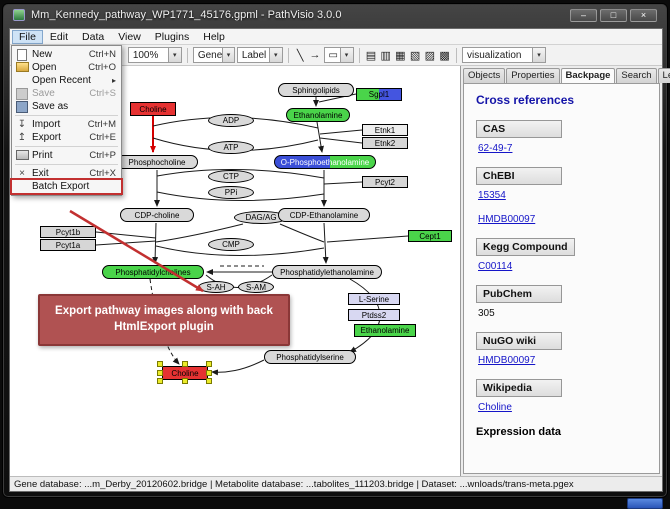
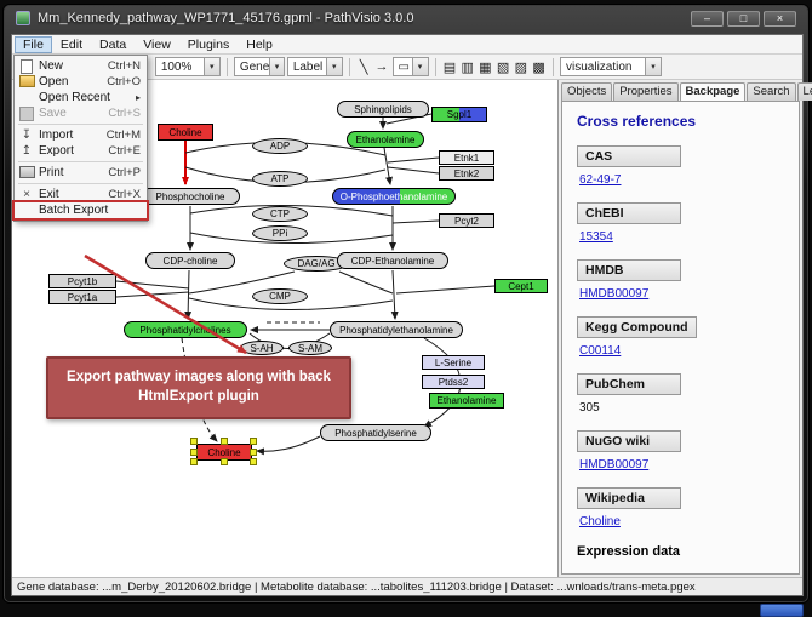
  Mm_Kennedy_pathway_WP1771_45176.gpml - PathVisio 3.0.0
  –
  □
  ×
  File
  Edit
  Data
  View
  Plugins
  Help
  100%
  Gene
  Label
  ╲
  →
  ▭
  ▤
  ▥
  ▦
  ▧
  ▨
  ▩
  visualization
  Export pathway images along with back
  HtmlExport plugin
  Sphingolipids
  Sgpl1
  Choline
  Ethanolamine
  ADP
  Etnk1
  Etnk2
  ATP
  Phosphocholine
  O-Phosphoethanolamine
  CTP
  Pcyt2
  PPi
  CDP-choline
  DAG/AG
  CDP-Ethanolamine
  Cept1
  CMP
  Pcyt1b
  Pcyt1a
  Phosphatidylchlines
  Phosphatidylethanolamine
  S-AH
  S-AM
  L-Serine
  Ptdss2
  Ethanolamine
  Phosphatidylserine
  Choline
  Objects
  Properties
  Backpage
  Search
  Cross references
  CAS
  62-49-7
  ChEBI
  15354
+ HMDB
  HMDB00097
  Kegg Compound
  C00114
  PubChem
  305
  NuGO wiki
  HMDB00097
  Wikipedia
  Choline
  Expression data
  Gene database: ...m_Derby_20120602.bridge | Metabolite database: ...tabolites_111203.bridge | Dataset: ...wnloads/trans-meta.pgex
  New
  Ctrl+N
  Open
  Ctrl+O
  Open Recent
  ▸
  Save
  Ctrl+S
- Save as
  ↧
  Import
  Ctrl+M
  ↥
  Export
  Ctrl+E
  Print
  Ctrl+P
  ×
  Exit
  Ctrl+X
  Batch Export
